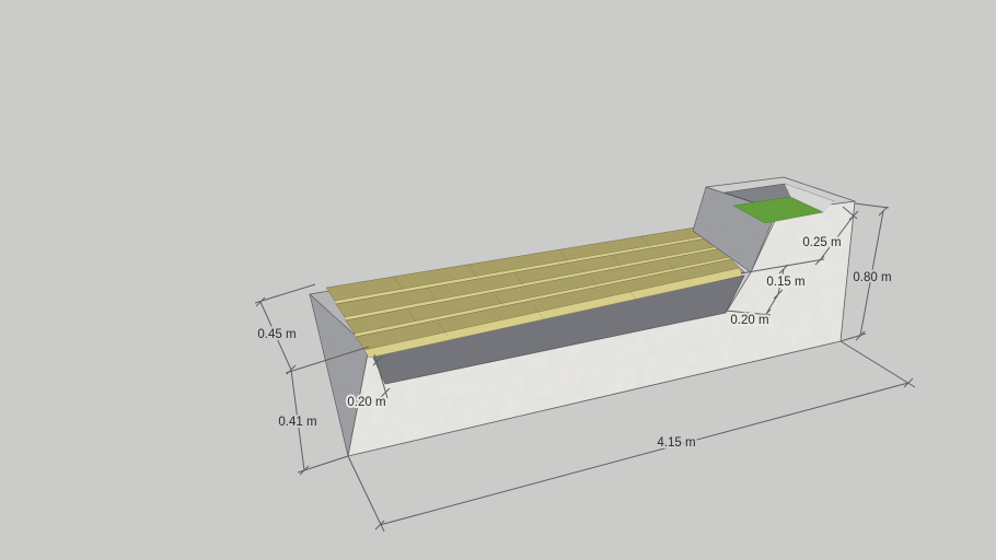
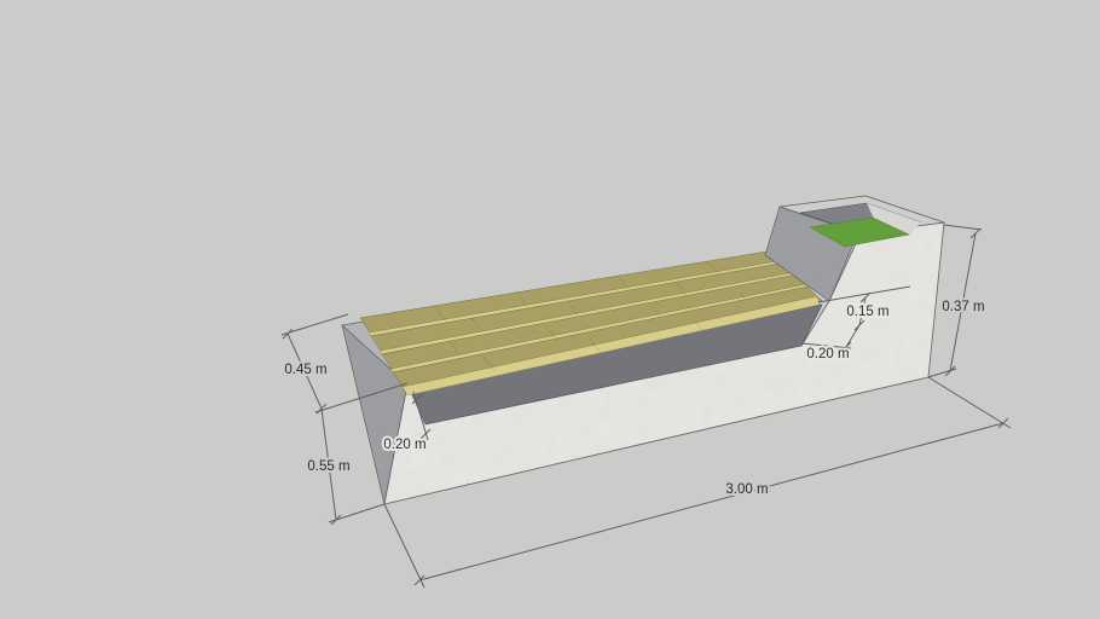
  0.45 m
- 0.41 m
+ 0.55 m
  0.20 m
- 4.15 m
+ 3.00 m
- 0.80 m
+ 0.37 m
- 0.25 m
  0.15 m
  0.20 m
